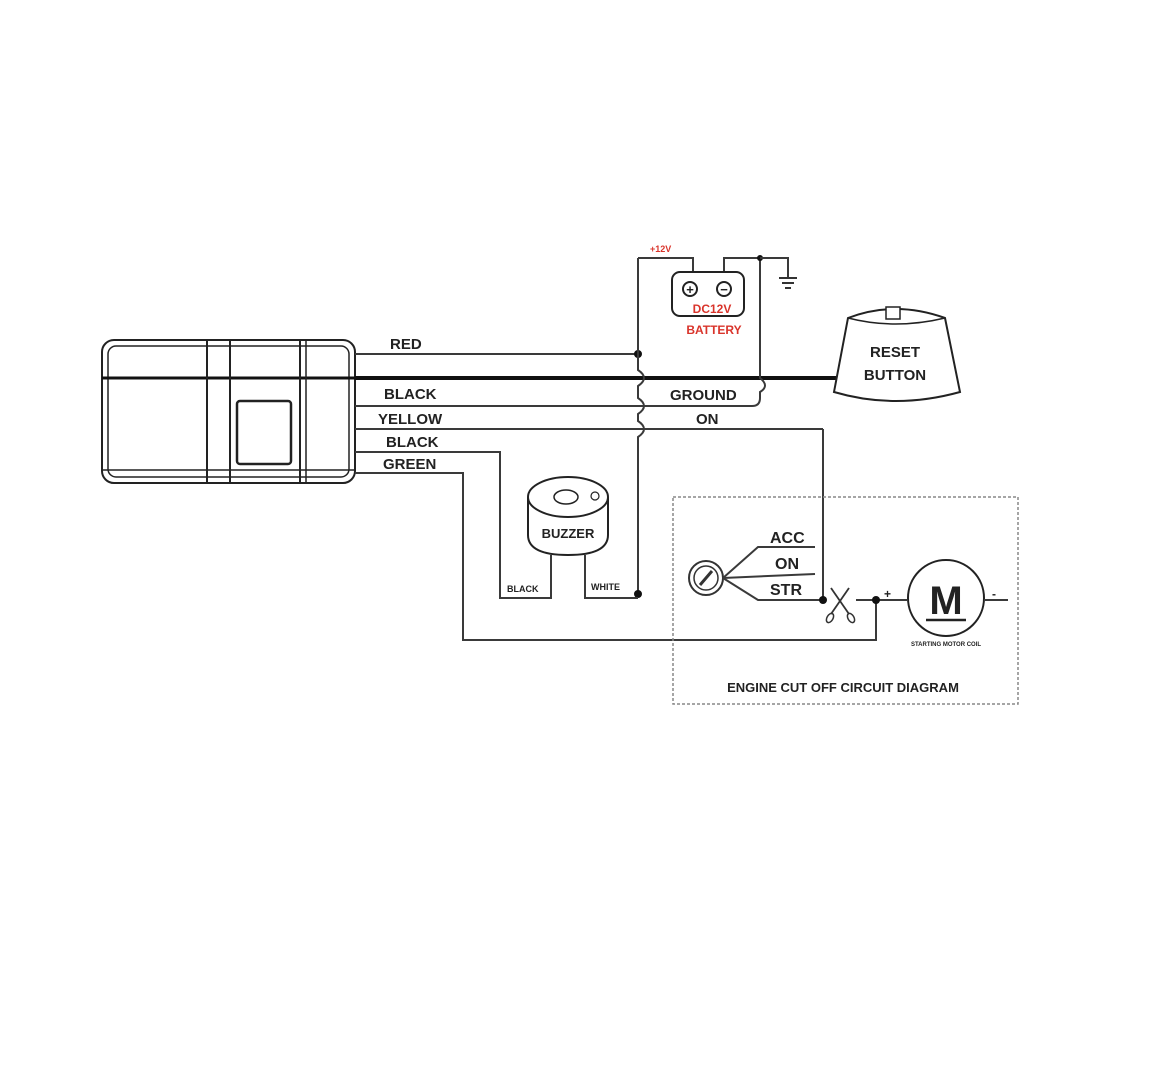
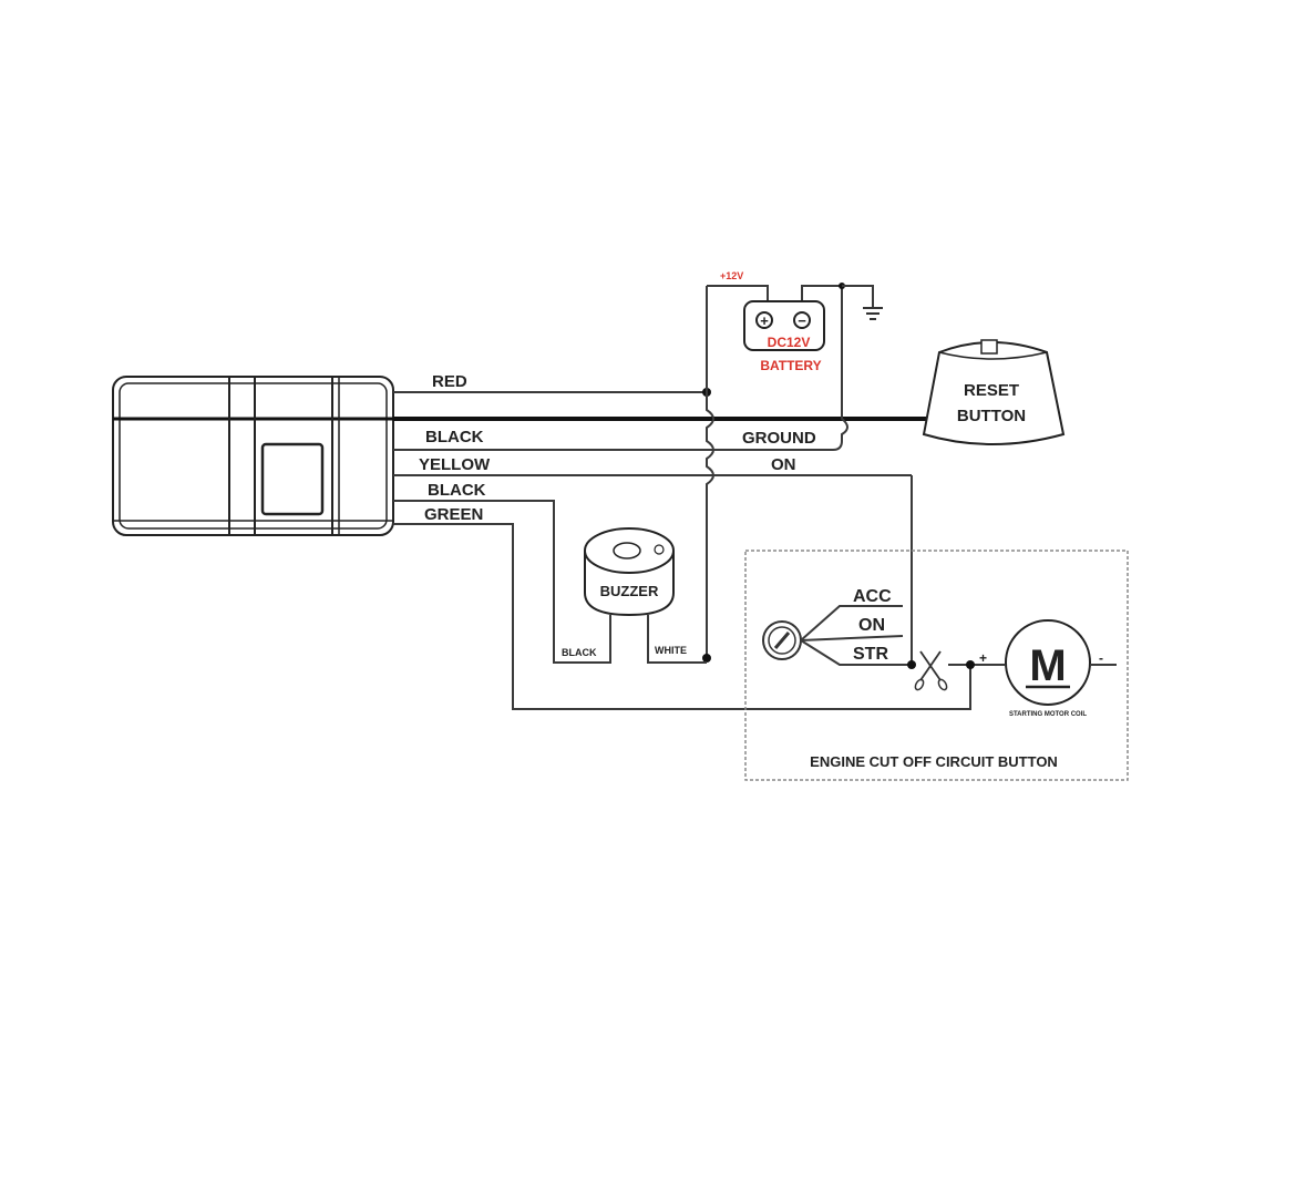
  RED
  BLACK
  GROUND
  YELLOW
  ON
  BLACK
  GREEN
  +12V
  +
  −
  DC12V
  BATTERY
  RESET
  BUTTON
  BUZZER
  BLACK
  WHITE
- ENGINE CUT OFF CIRCUIT DIAGRAM
+ ENGINE CUT OFF CIRCUIT BUTTON
  ACC
  ON
  STR
  +
  M
  -
